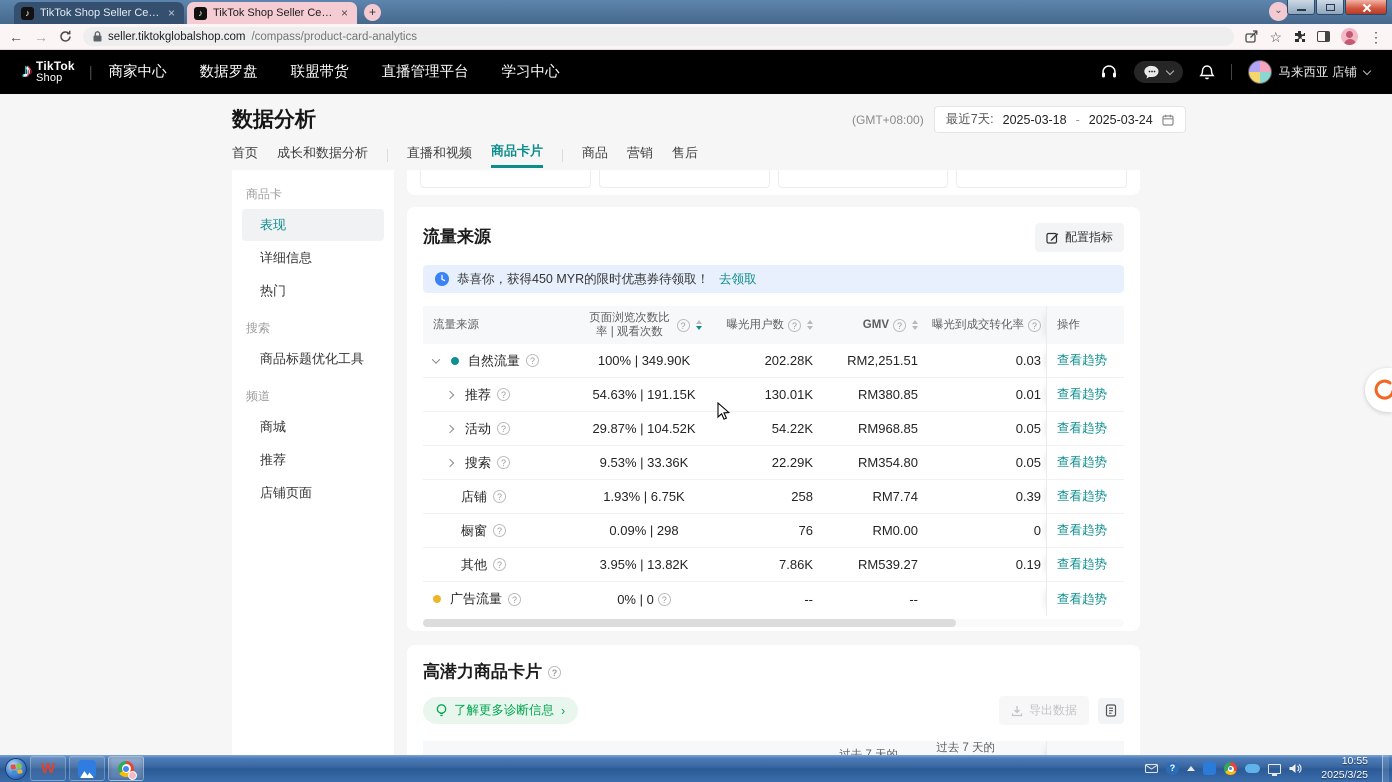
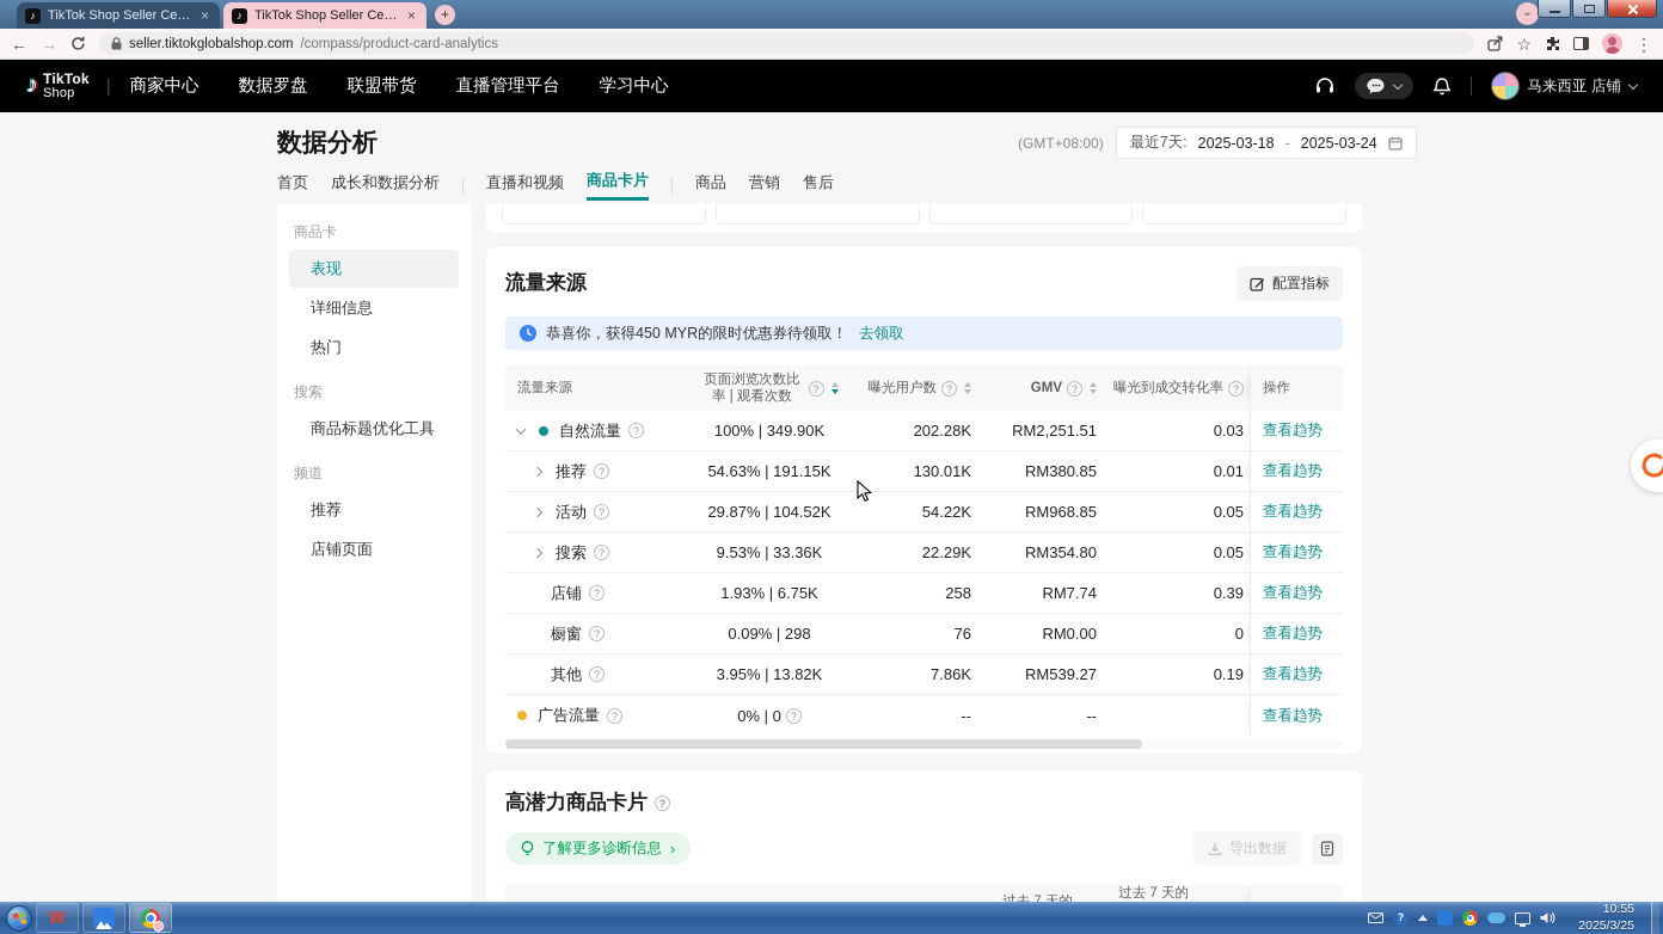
  ♪
  TikTok Shop Seller Cent
  ×
  ♪
  TikTok Shop Seller Cent
  ×
  +
  ⌄
  ←
  →
  seller.tiktokglobalshop.com
  /compass/product-card-analytics
  ☆
  ⋮
  ♪
  TikTok
  Shop
  |
  商家中心
  数据罗盘
  联盟带货
  直播管理平台
  学习中心
  马来西亚 店铺
  数据分析
  (GMT+08:00)
  最近7天:
  2025-03-18
  -
  2025-03-24
  首页
  成长和数据分析
  直播和视频
  商品卡片
  商品
  营销
  售后
  商品卡
  表现
  详细信息
  热门
  搜索
  商品标题优化工具
  频道
- 商城
  推荐
  店铺页面
  流量来源
  配置指标
  恭喜你，获得450 MYR的限时优惠券待领取！
  去领取
  流量来源
  页面浏览次数比率 | 观看次数
  ?
  曝光用户数
  ?
  GMV
  ?
  曝光到成交转化率
  ?
  操作
  自然流量
  ?
  100% | 349.90K
  202.28K
  RM2,251.51
  0.03
  查看趋势
  推荐
  ?
  54.63% | 191.15K
  130.01K
  RM380.85
  0.01
  查看趋势
  活动
  ?
  29.87% | 104.52K
  54.22K
  RM968.85
  0.05
  查看趋势
  搜索
  ?
  9.53% | 33.36K
  22.29K
  RM354.80
  0.05
  查看趋势
  店铺
  ?
  1.93% | 6.75K
  258
  RM7.74
  0.39
  查看趋势
  橱窗
  ?
  0.09% | 298
  76
  RM0.00
  0
  查看趋势
  其他
  ?
  3.95% | 13.82K
  7.86K
  RM539.27
  0.19
  查看趋势
  广告流量
  ?
  0% | 0
  ?
  --
  --
  查看趋势
  高潜力商品卡片
  ?
  了解更多诊断信息
  ›
  导出数据
  W
  ?
  10:55
  2025/3/25
